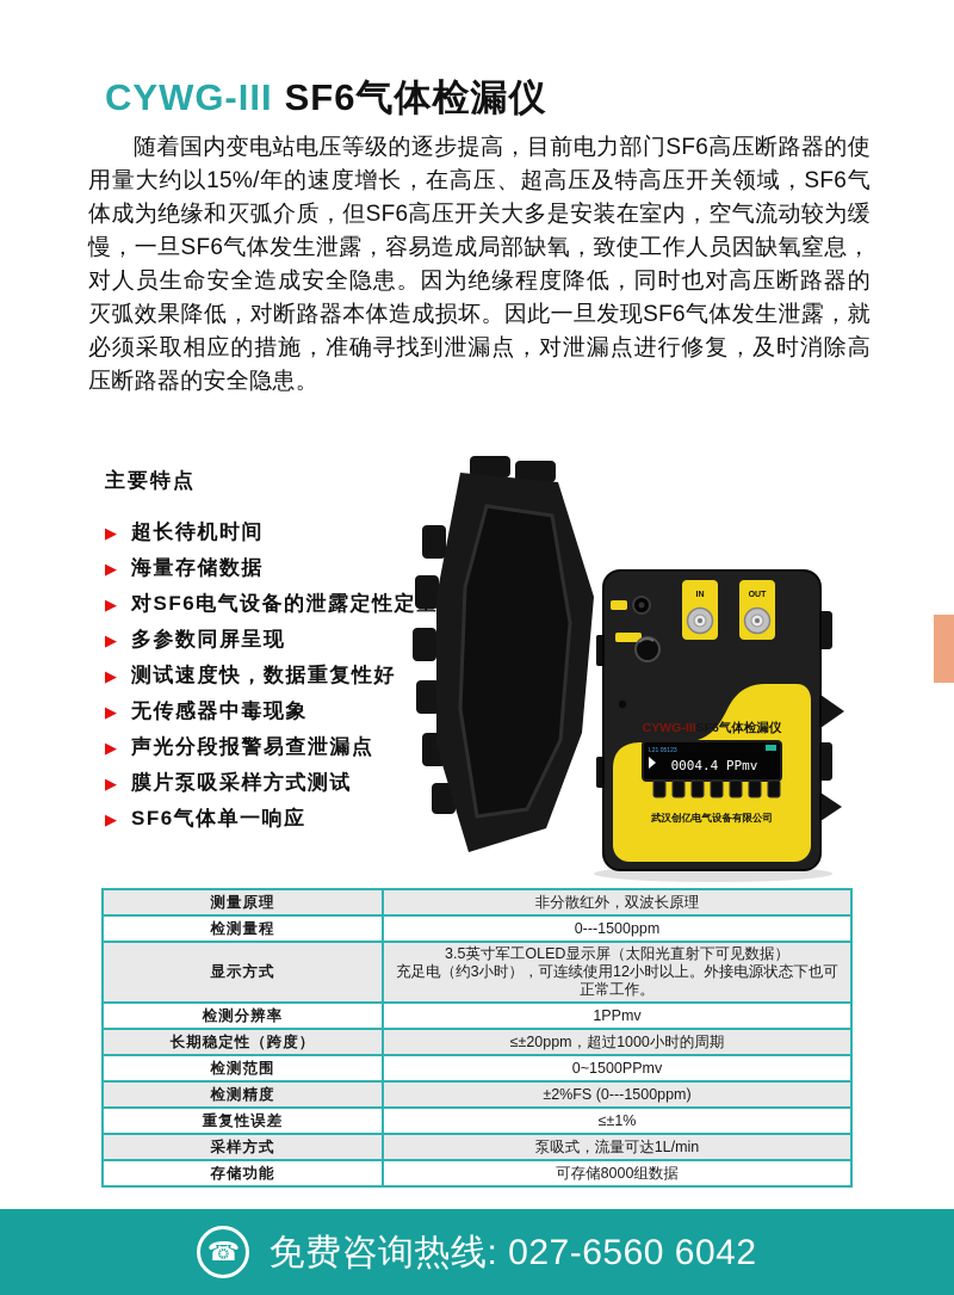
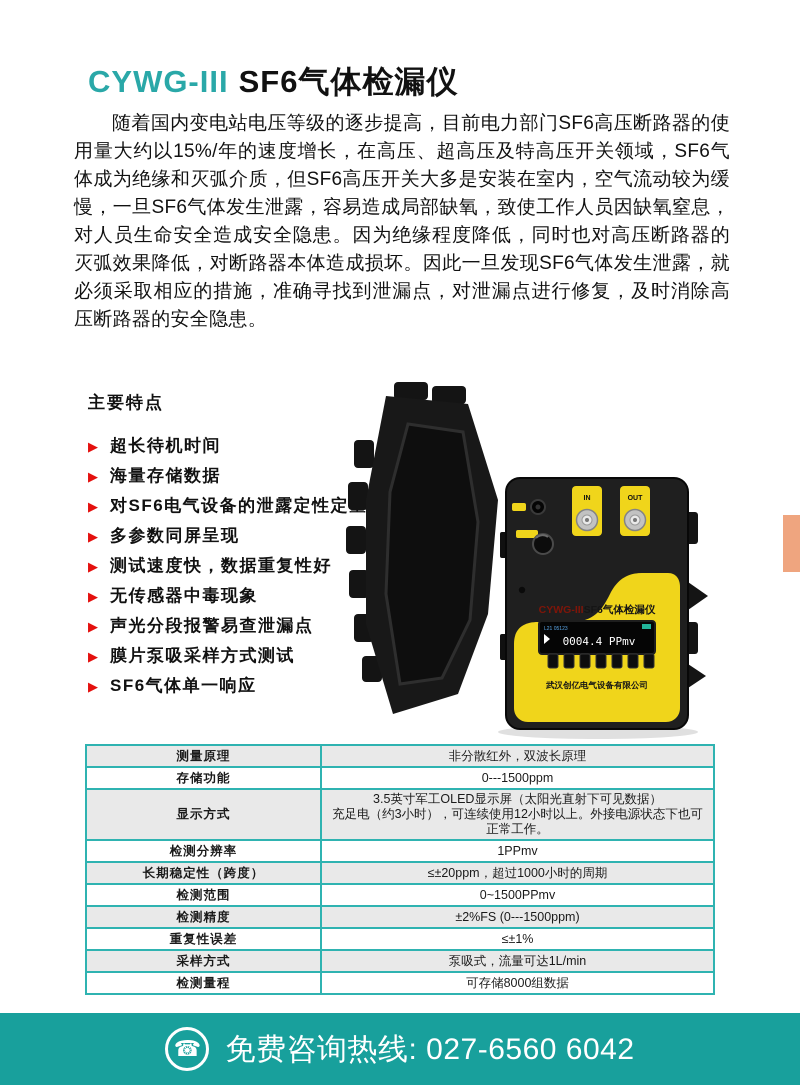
  CYWG-III SF6气体检漏仪
  随着国内变电站电压等级的逐步提高，目前电力部门SF6高压断路器的使用量大约以15%/年的速度增长，在高压、超高压及特高压开关领域，SF6气体成为绝缘和灭弧介质，但SF6高压开关大多是安装在室内，空气流动较为缓慢，一旦SF6气体发生泄露，容易造成局部缺氧，致使工作人员因缺氧窒息，对人员生命安全造成安全隐患。因为绝缘程度降低，同时也对高压断路器的灭弧效果降低，对断路器本体造成损坏。因此一旦发现SF6气体发生泄露，就必须采取相应的措施，准确寻找到泄漏点，对泄漏点进行修复，及时消除高压断路器的安全隐患。
  主要特点
  ▶
  超长待机时间
  ▶
  海量存储数据
  ▶
  对SF6电气设备的泄露定性定
  ▶
  多参数同屏呈现
  ▶
  测试速度快，数据重复性好
  ▶
  无传感器中毒现象
  ▶
  声光分段报警易查泄漏点
  ▶
  膜片泵吸采样方式测试
  ▶
  SF6气体单一响应
  CYWG-IIISF6气体检漏仪
  0004.4 PPmv
  武汉创亿电气设备有限公司
  测量原理	非分散红外，双波长原理
- 检测量程	0---1500ppm
+ 存储功能	0---1500ppm
  显示方式	3.5英寸军工OLED显示屏（太阳光直射下可见数据）充足电（约3小时），可连续使用12小时以上。外接电源状态下也可正常工作。
  检测分辨率	1PPmv
  长期稳定性（跨度）	≤±20ppm，超过1000小时的周期
  检测范围	0~1500PPmv
  检测精度	±2%FS (0---1500ppm)
  重复性误差	≤±1%
  采样方式	泵吸式，流量可达1L/min
- 存储功能	可存储8000组数据
+ 检测量程	可存储8000组数据
  ☎
  免费咨询热线: 027-6560 6042
